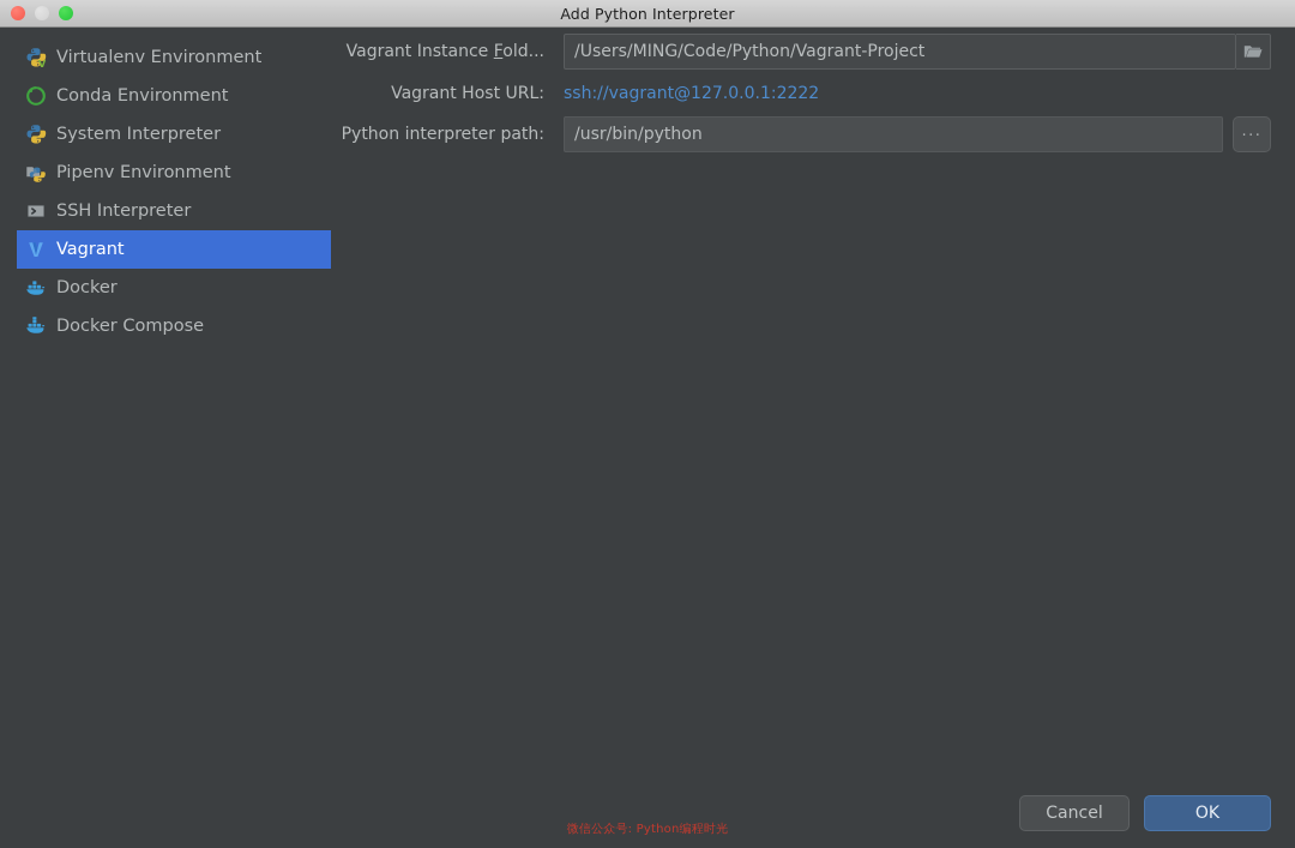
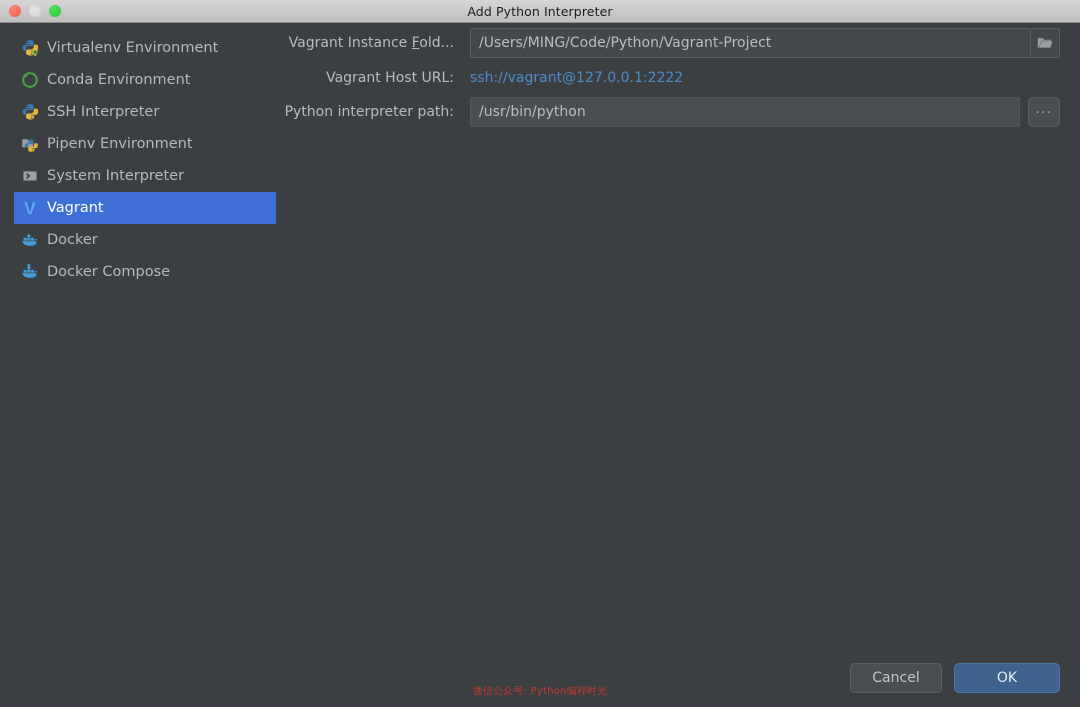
  Add Python Interpreter
  V
  Virtualenv Environment
  Conda Environment
- System Interpreter
+ SSH Interpreter
  Pipenv Environment
- SSH Interpreter
+ System Interpreter
  Vagrant
  Docker
  Docker Compose
  Vagrant Instance Fold...
  /Users/MING/Code/Python/Vagrant-Project
  Vagrant Host URL:
  ssh://vagrant@127.0.0.1:2222
  Python interpreter path:
  /usr/bin/python
  ...
  微信公众号: Python编程时光
  Cancel
  OK
